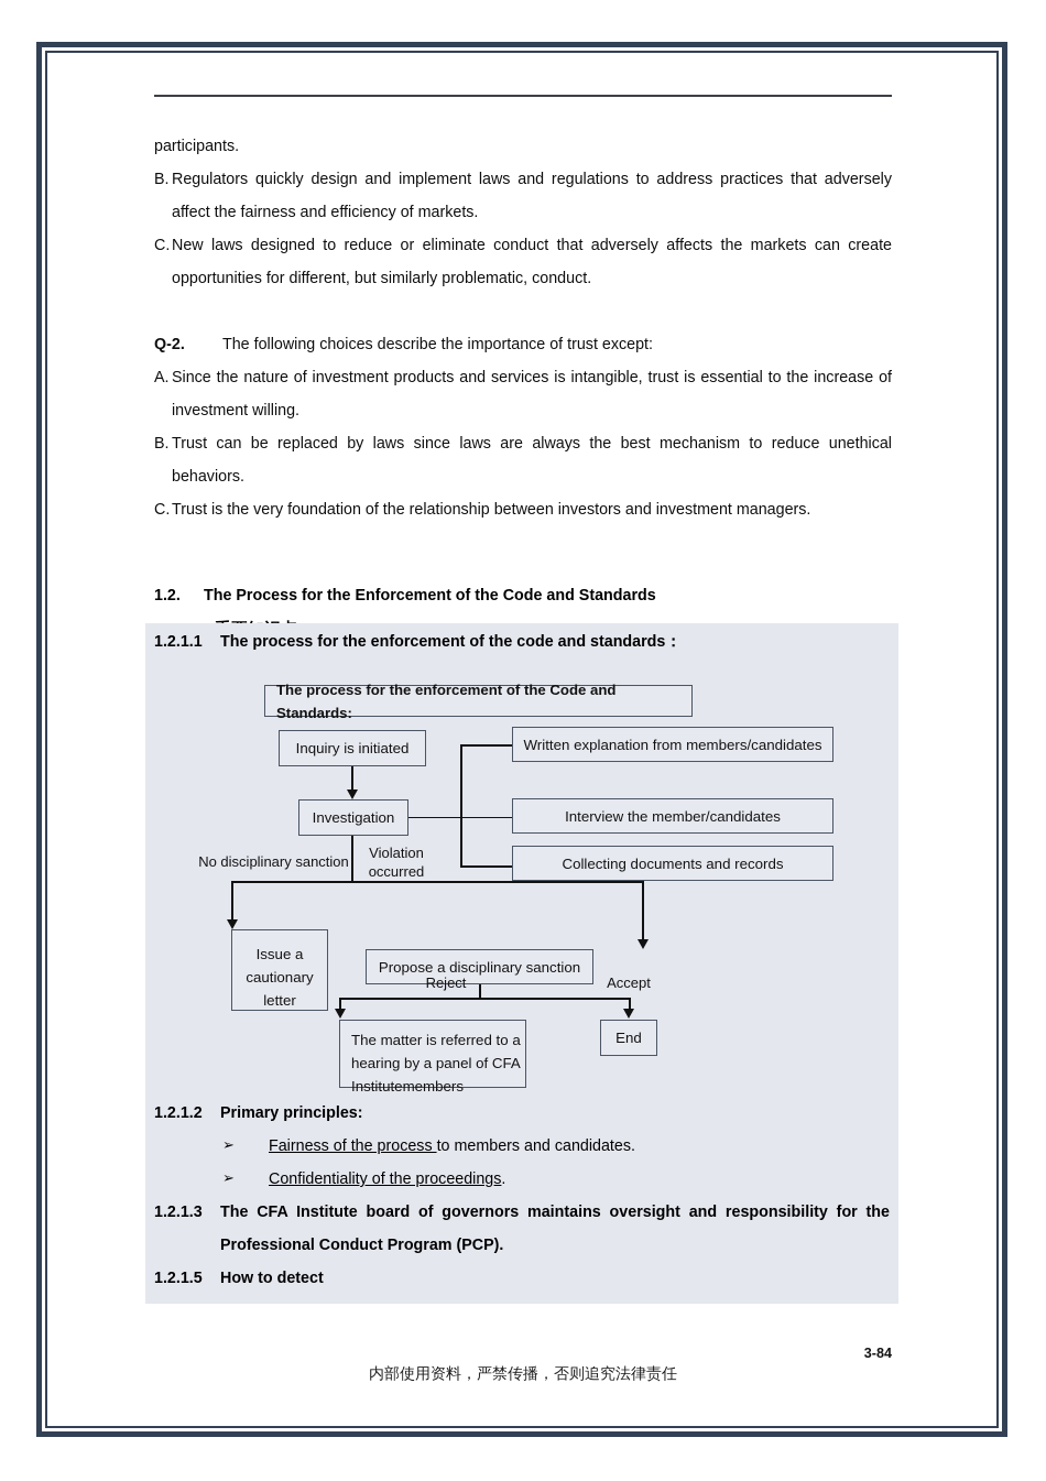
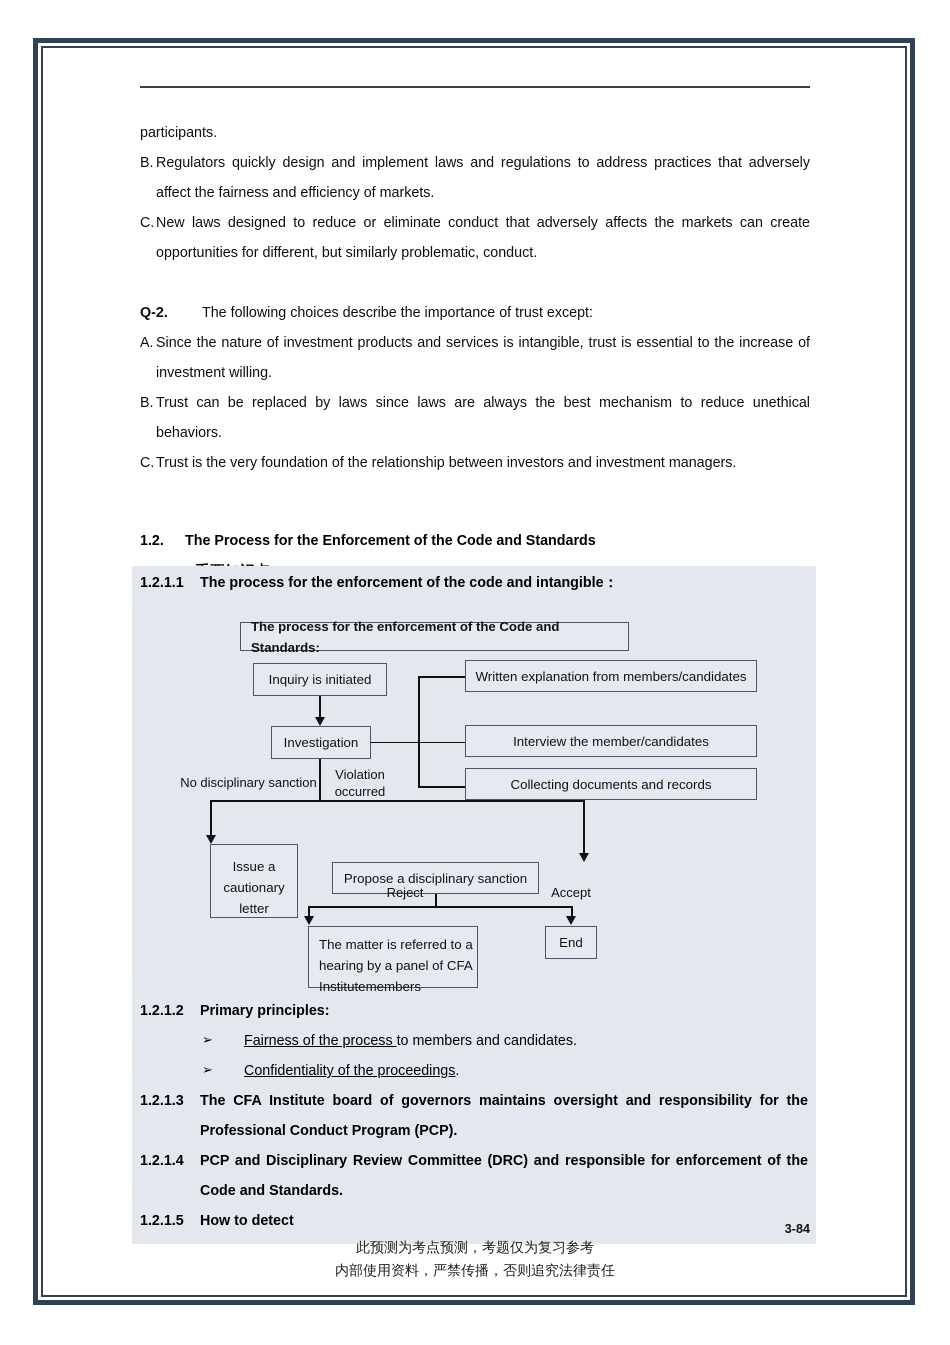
  participants.
  B.
  Regulators quickly design and implement laws and regulations to address practices that adversely affect the fairness and efficiency of markets.
  C.
  New laws designed to reduce or eliminate conduct that adversely affects the markets can create opportunities for different, but similarly problematic, conduct.
  Q-2.
  The following choices describe the importance of trust except:
  A.
  Since the nature of investment products and services is intangible, trust is essential to the increase of investment willing.
  B.
  Trust can be replaced by laws since laws are always the best mechanism to reduce unethical behaviors.
  C.
  Trust is the very foundation of the relationship between investors and investment managers.
  1.2.
  The Process for the Enforcement of the Code and Standards
  1.2.1.1
- The process for the enforcement of the code and standards：
+ The process for the enforcement of the code and intangible：
  The process for the enforcement of the Code and Standards:
  Inquiry is initiated
  Investigation
  Written explanation from members/candidates
  Interview the member/candidates
  Collecting documents and records
  No disciplinary sanction
  Violation occurred
  Issue a
  cautionary
  letter
  Propose a disciplinary sanction
  Reject
  Accept
  The matter is referred to a
  hearing by a panel of CFA
  Institutemembers
  End
  1.2.1.2
  Primary principles:
  ➢
  Fairness of the process to members and candidates.
  ➢
  Confidentiality of the proceedings.
  1.2.1.3
  The CFA Institute board of governors maintains oversight and responsibility for the Professional Conduct Program (PCP).
+ 1.2.1.4
+ PCP and Disciplinary Review Committee (DRC) and responsible for enforcement of the Code and Standards.
  1.2.1.5
  How to detect
  3-84
+ 此预测为考点预测，考题仅为复习参考
  内部使用资料，严禁传播，否则追究法律责任
